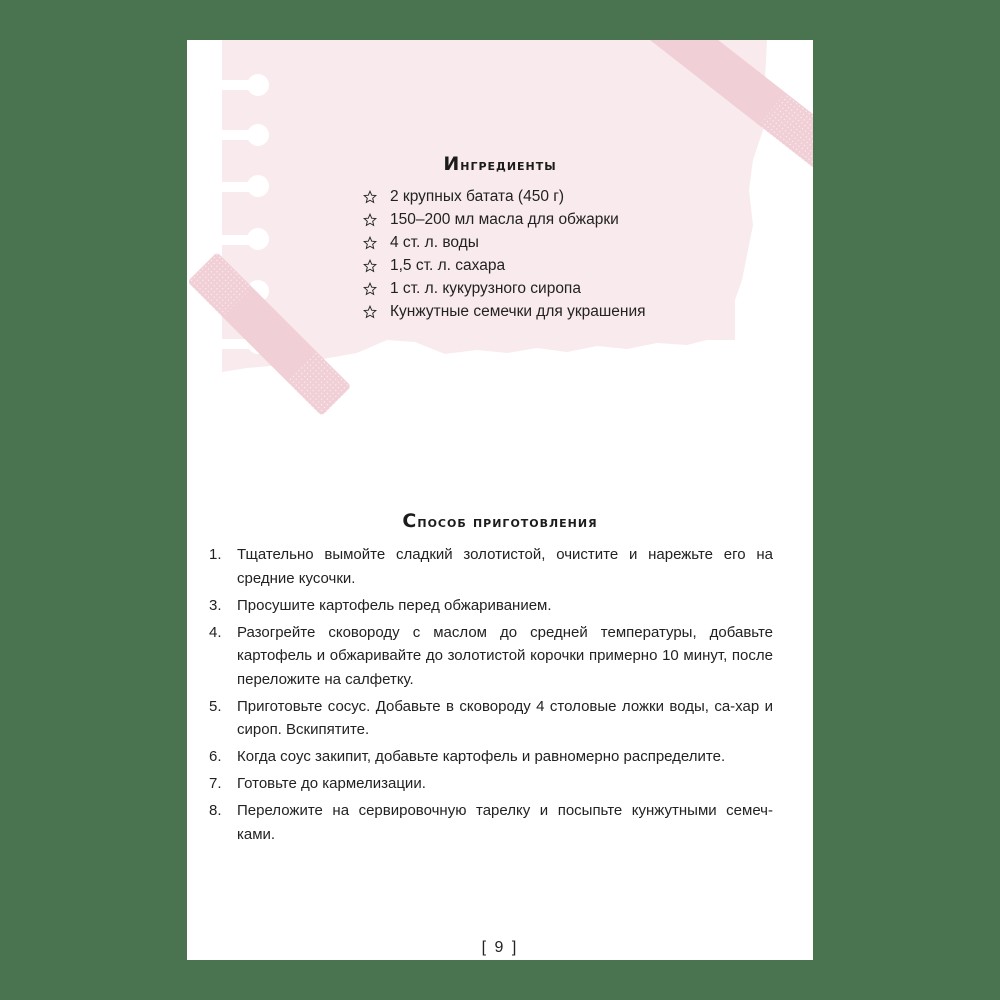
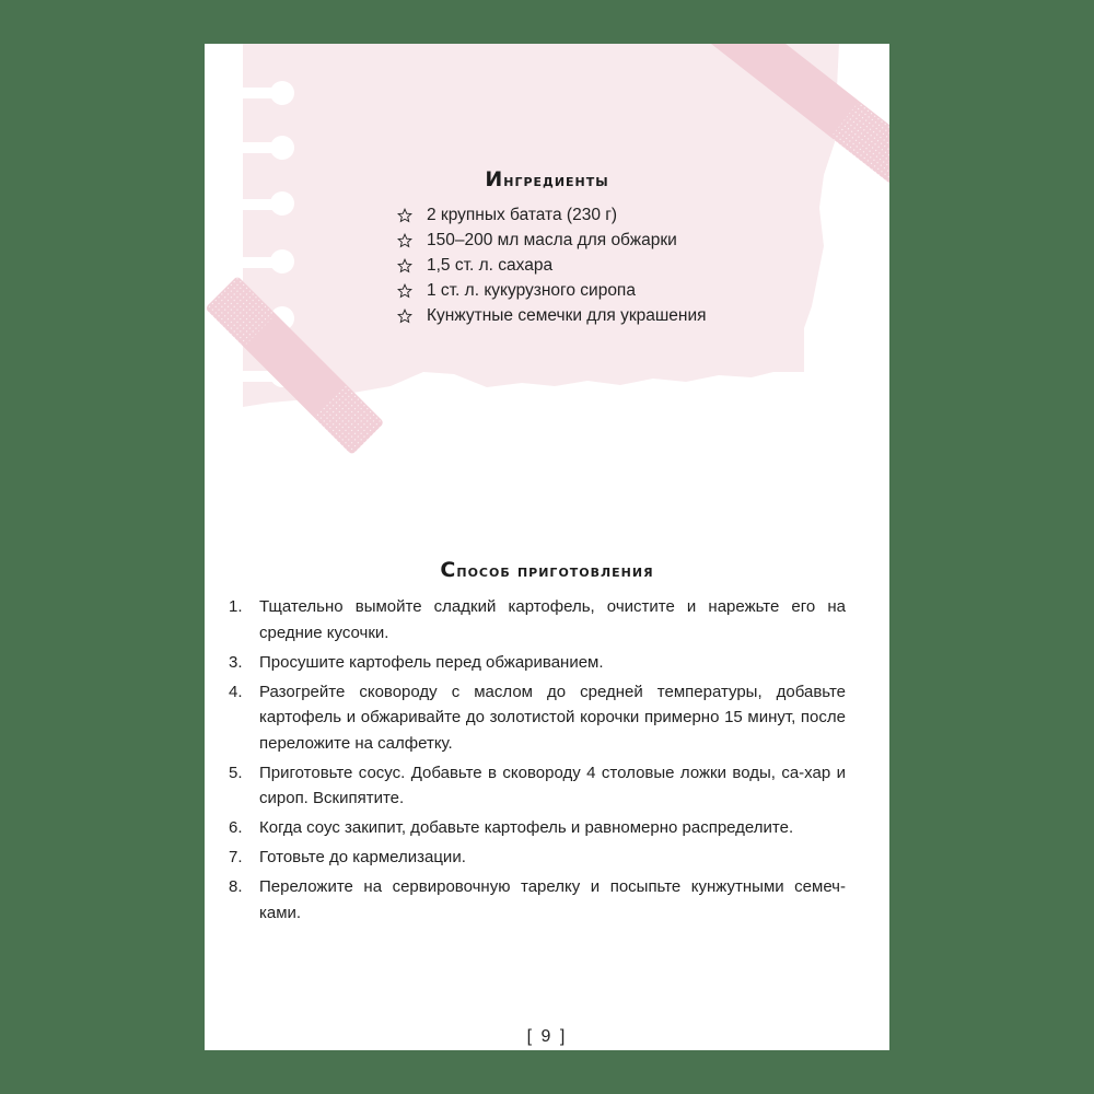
  Ингредиенты
- 2 крупных батата (450 г)
+ 2 крупных батата (230 г)
  150–200 мл масла для обжарки
- 4 ст. л. воды
  1,5 ст. л. сахара
  1 ст. л. кукурузного сиропа
  Кунжутные семечки для украшения
  Способ приготовления
  1.
- Тщательно вымойте сладкий золотистой, очистите и нарежьте его на средние кусочки.
+ Тщательно вымойте сладкий картофель, очистите и нарежьте его на средние кусочки.
  3.
  Просушите картофель перед обжариванием.
  4.
- Разогрейте сковороду с маслом до средней температуры, добавьте картофель и обжаривайте до золотистой корочки примерно 10 минут, после переложите на салфетку.
+ Разогрейте сковороду с маслом до средней температуры, добавьте картофель и обжаривайте до золотистой корочки примерно 15 минут, после переложите на салфетку.
  5.
  Приготовьте сосус. Добавьте в сковороду 4 столовые ложки воды, са-хар и сироп. Вскипятите.
  6.
  Когда соус закипит, добавьте картофель и равномерно распределите.
  7.
  Готовьте до кармелизации.
  8.
  Переложите на сервировочную тарелку и посыпьте кунжутными семеч-ками.
  [ 9 ]
